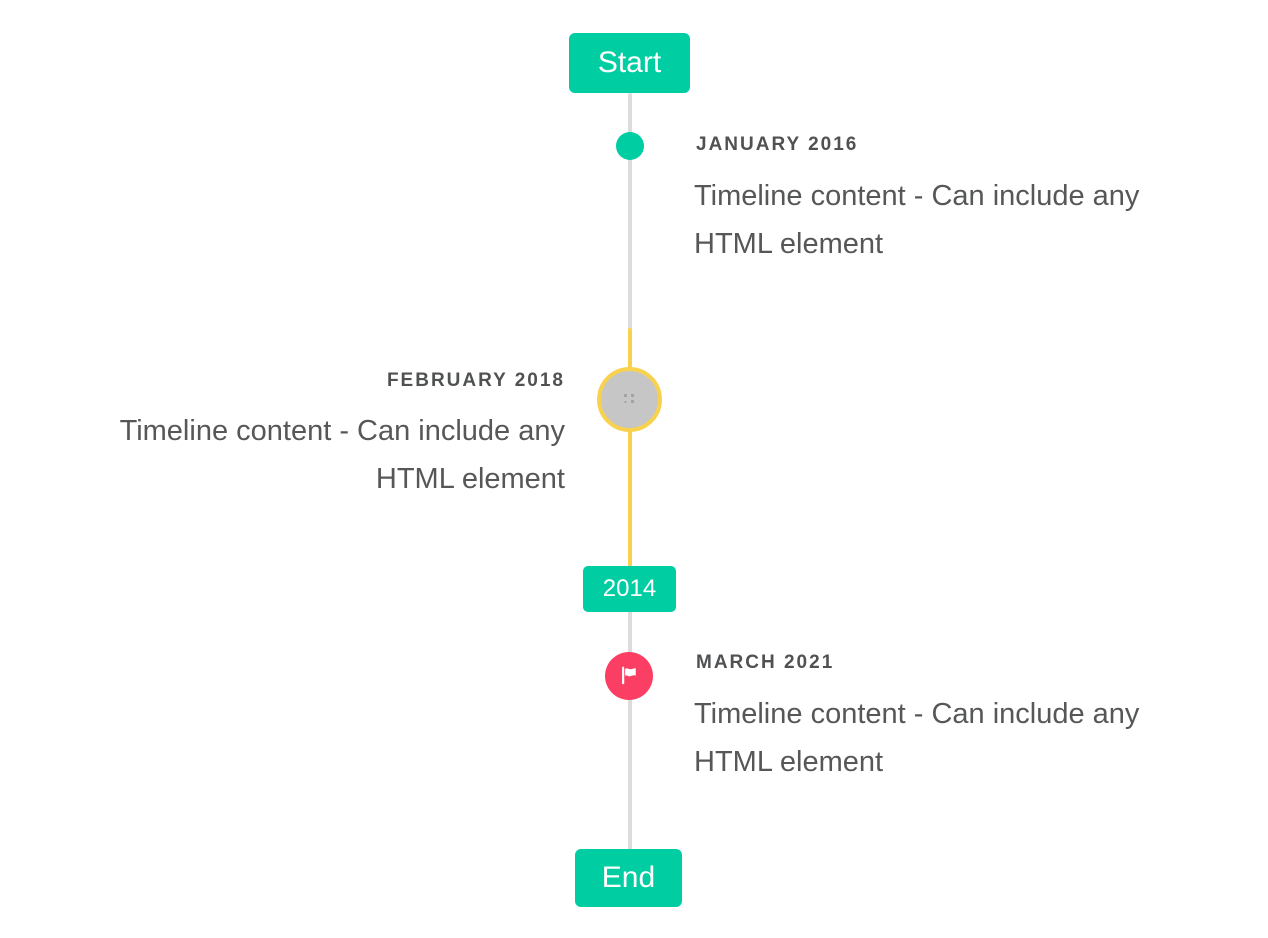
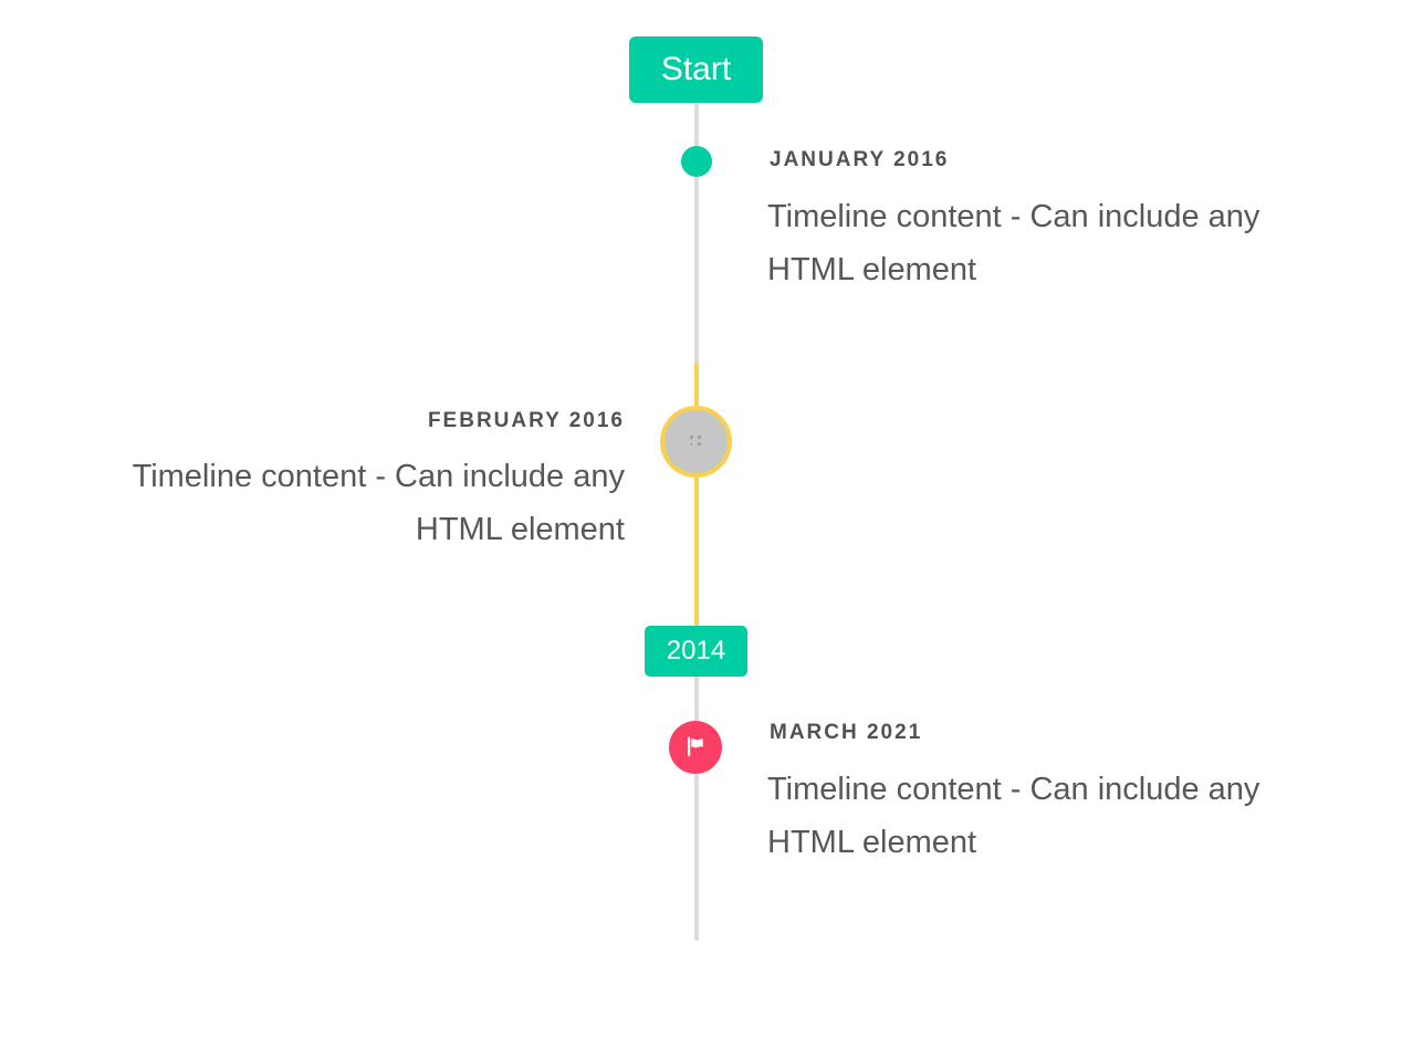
  Start
  JANUARY 2016
  Timeline content - Can include any HTML element
- FEBRUARY 2018
+ FEBRUARY 2016
  Timeline content - Can include any HTML element
  2014
  MARCH 2021
  Timeline content - Can include any HTML element
- End
